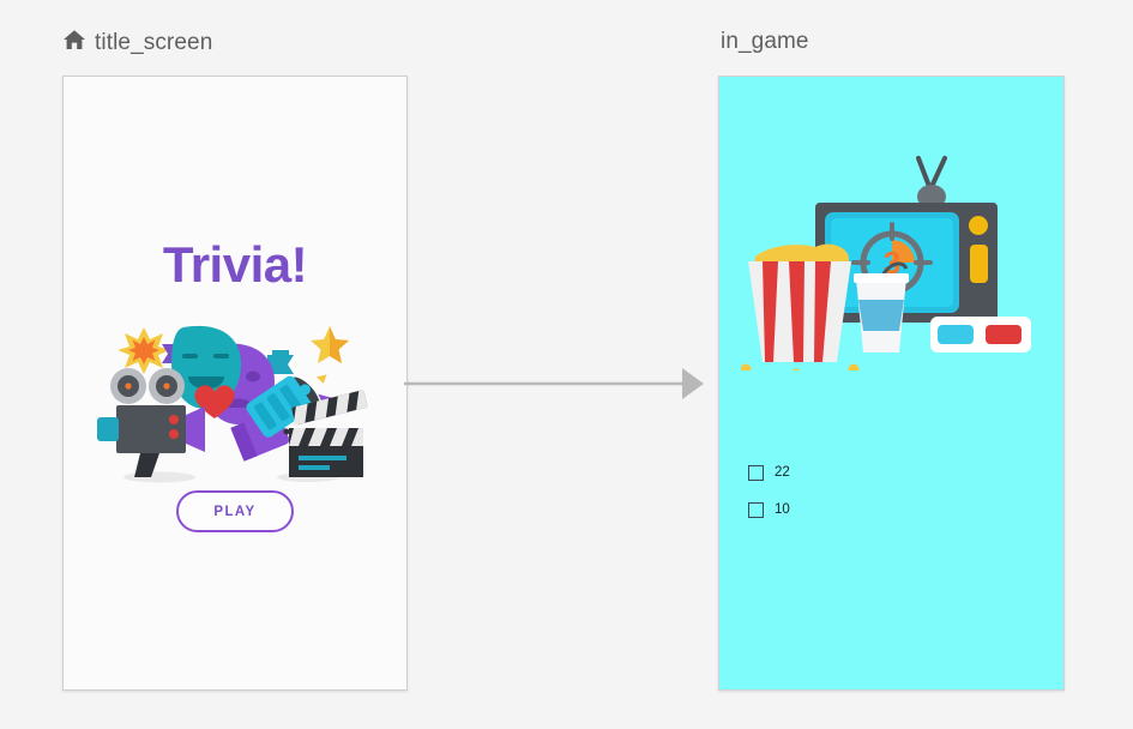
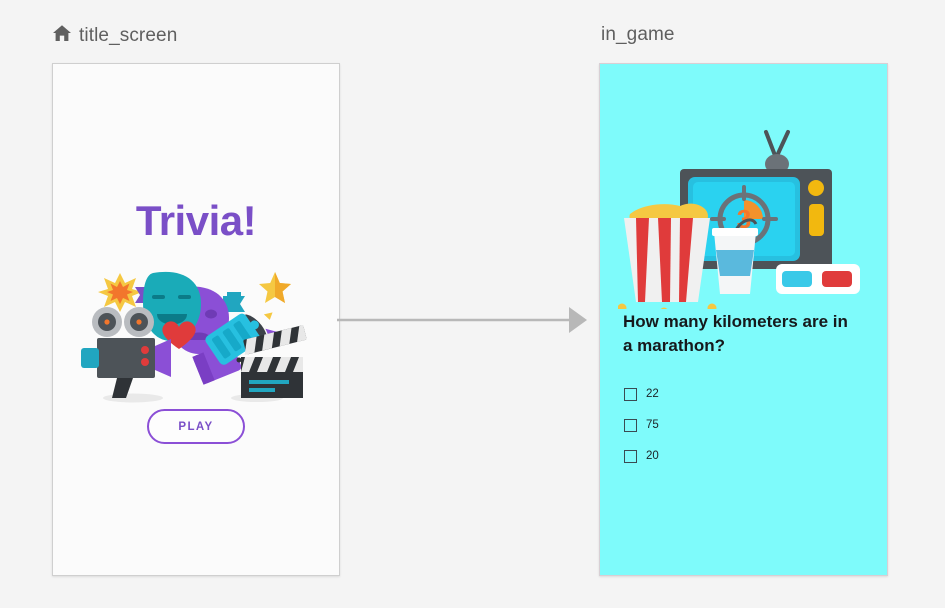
  title_screen
  in_game
  Trivia!
  PLAY
  3
+ How many kilometers are in a marathon?
  22
+ 75
- 10
+ 20
